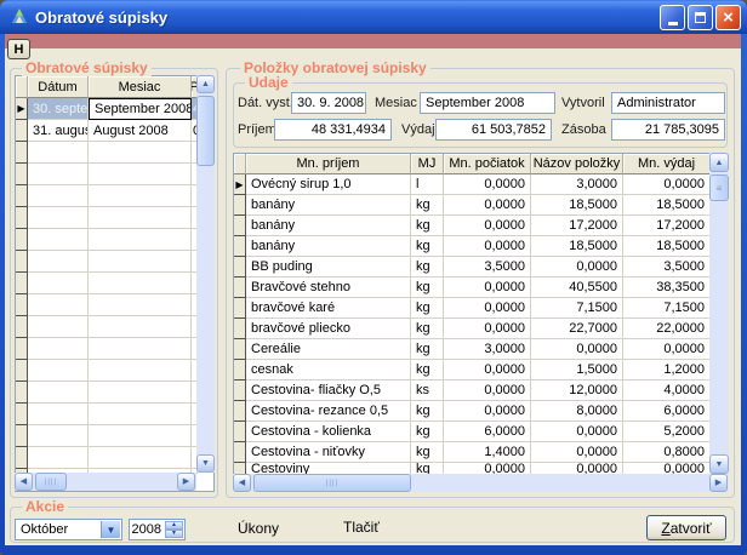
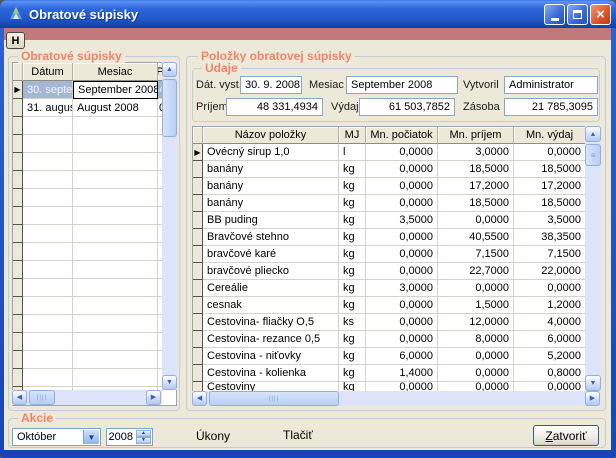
  Obratové súpisky
  ×
  H
  Obratové súpisky
  Položky obratovej súpisky
  Udaje
  Dát. vyst
  30. 9. 2008
  Mesiac
  September 2008
  Vytvoril
  Administrator
  Príjem
  48 331,4934
  Výdaj
  61 503,7852
  Zásoba
  21 785,3095
  Dátum
  Mesiac
  P
  ▶
  30. septe
  September 2008
  31. augu
  August 2008
- Mn. príjem
+ Názov položky
  MJ
  Mn. počiatok
- Názov položky
+ Mn. príjem
  Mn. výdaj
  ▶
  Ovécný sirup 1,0
  l
  0,0000
  3,0000
  0,0000
  banány
  kg
  0,0000
  18,5000
  18,5000
  banány
  kg
  0,0000
  17,2000
  17,2000
  banány
  kg
  0,0000
  18,5000
  18,5000
  BB puding
  kg
  3,5000
  0,0000
  3,5000
  Bravčové stehno
  kg
  0,0000
  40,5500
  38,3500
  bravčové karé
  kg
  0,0000
  7,1500
  7,1500
  bravčové pliecko
  kg
  0,0000
  22,7000
  22,0000
  Cereálie
  kg
  3,0000
  0,0000
  0,0000
  cesnak
  kg
  0,0000
  1,5000
  1,2000
  Cestovina- fliačky O,5
  ks
  0,0000
  12,0000
  4,0000
  Cestovina- rezance 0,5
  kg
  0,0000
  8,0000
  6,0000
- Cestovina - kolienka
+ Cestovina - niťovky
  kg
  6,0000
  0,0000
  5,2000
- Cestovina - niťovky
+ Cestovina - kolienka
  kg
  1,4000
  0,0000
  0,8000
  Cestoviny
  kg
  0,0000
  0,0000
  0,0000
  ≡
  Akcie
  Október
  ▼
  2008
  Úkony
  Tlačiť
  Zatvoriť
